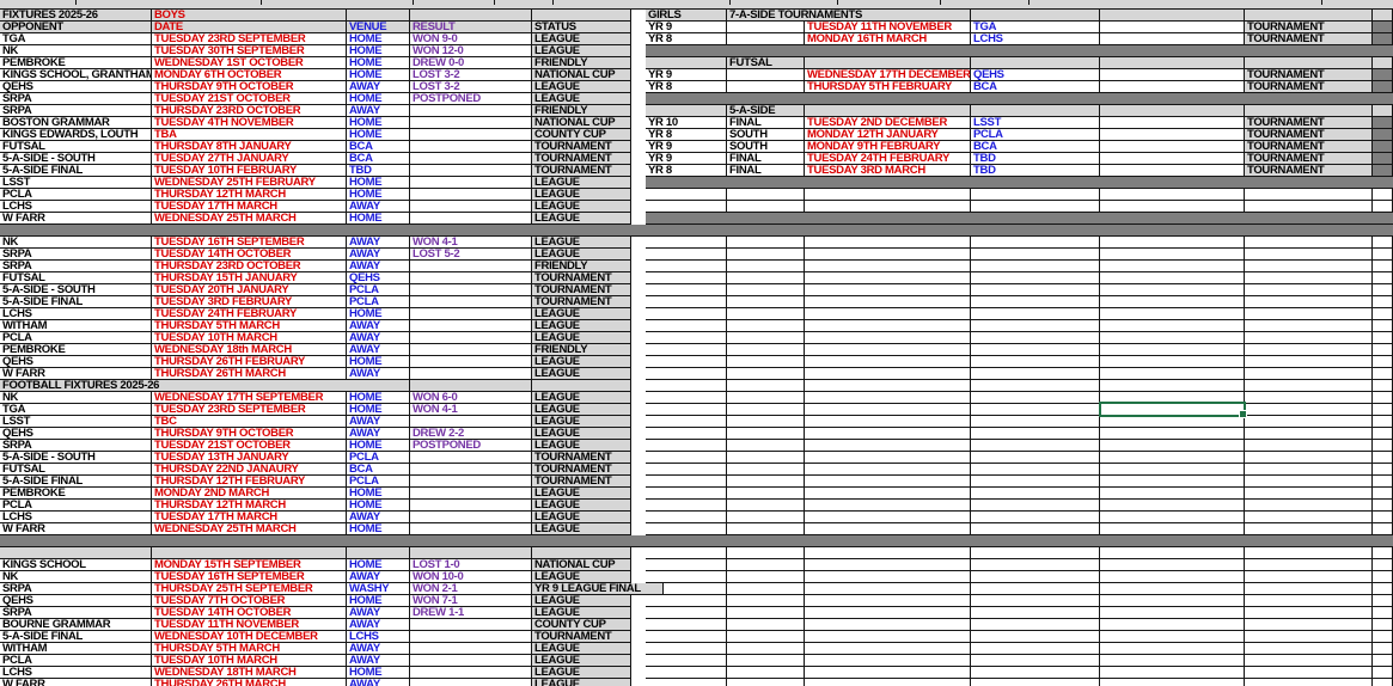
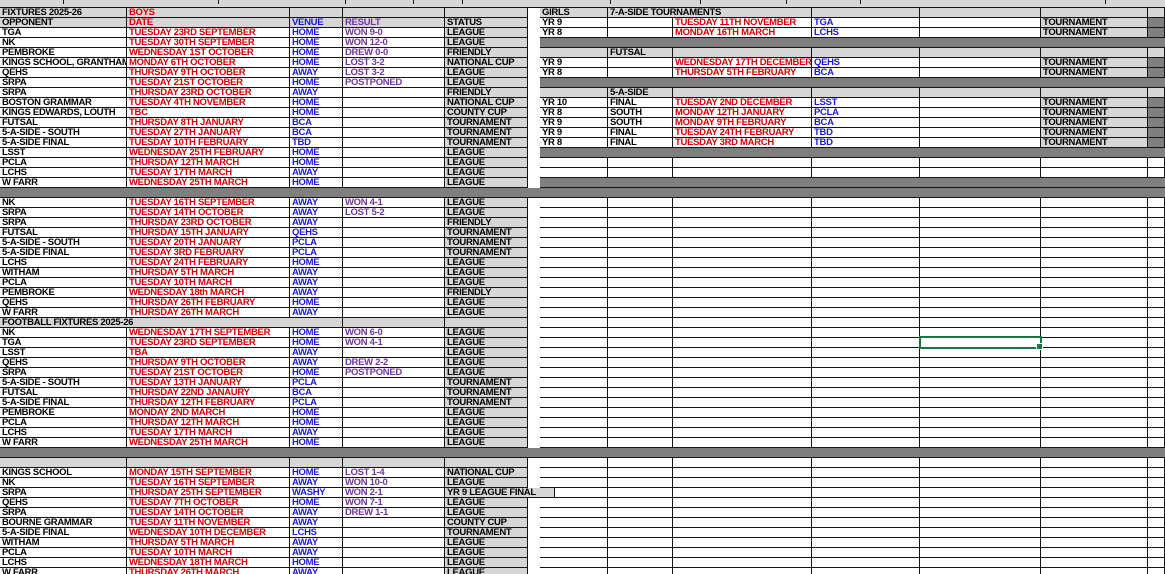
  FIXTURES 2025-26
  BOYS
  GIRLS
  7-A-SIDE TOURNAMENTS
  OPPONENT
  DATE
  VENUE
  RESULT
  STATUS
  YR 9
  TUESDAY 11TH NOVEMBER
  TGA
  TOURNAMENT
  TGA
  TUESDAY 23RD SEPTEMBER
  HOME
  WON 9-0
  LEAGUE
  YR 8
  MONDAY 16TH MARCH
  LCHS
  TOURNAMENT
  NK
  TUESDAY 30TH SEPTEMBER
  HOME
  WON 12-0
  LEAGUE
  PEMBROKE
  WEDNESDAY 1ST OCTOBER
  HOME
  DREW 0-0
  FRIENDLY
  FUTSAL
  KINGS SCHOOL, GRANTHAM
  MONDAY 6TH OCTOBER
  HOME
  LOST 3-2
  NATIONAL CUP
  YR 9
  WEDNESDAY 17TH DECEMBER
  QEHS
  TOURNAMENT
  QEHS
  THURSDAY 9TH OCTOBER
  AWAY
  LOST 3-2
  LEAGUE
  YR 8
  THURSDAY 5TH FEBRUARY
  BCA
  TOURNAMENT
  SRPA
  TUESDAY 21ST OCTOBER
  HOME
  POSTPONED
  LEAGUE
  SRPA
  THURSDAY 23RD OCTOBER
  AWAY
  FRIENDLY
  5-A-SIDE
  BOSTON GRAMMAR
  TUESDAY 4TH NOVEMBER
  HOME
  NATIONAL CUP
  YR 10
  FINAL
  TUESDAY 2ND DECEMBER
  LSST
  TOURNAMENT
  KINGS EDWARDS, LOUTH
- TBA
+ TBC
  HOME
  COUNTY CUP
  YR 8
  SOUTH
  MONDAY 12TH JANUARY
  PCLA
  TOURNAMENT
  FUTSAL
  THURSDAY 8TH JANUARY
  BCA
  TOURNAMENT
  YR 9
  SOUTH
  MONDAY 9TH FEBRUARY
  BCA
  TOURNAMENT
  5-A-SIDE - SOUTH
  TUESDAY 27TH JANUARY
  BCA
  TOURNAMENT
  YR 9
  FINAL
  TUESDAY 24TH FEBRUARY
  TBD
  TOURNAMENT
  5-A-SIDE FINAL
  TUESDAY 10TH FEBRUARY
  TBD
  TOURNAMENT
  YR 8
  FINAL
  TUESDAY 3RD MARCH
  TBD
  TOURNAMENT
  LSST
  WEDNESDAY 25TH FEBRUARY
  HOME
  LEAGUE
  PCLA
  THURSDAY 12TH MARCH
  HOME
  LEAGUE
  LCHS
  TUESDAY 17TH MARCH
  AWAY
  LEAGUE
  W FARR
  WEDNESDAY 25TH MARCH
  HOME
  LEAGUE
  NK
  TUESDAY 16TH SEPTEMBER
  AWAY
  WON 4-1
  LEAGUE
  SRPA
  TUESDAY 14TH OCTOBER
  AWAY
  LOST 5-2
  LEAGUE
  SRPA
  THURSDAY 23RD OCTOBER
  AWAY
  FRIENDLY
  FUTSAL
  THURSDAY 15TH JANUARY
  QEHS
  TOURNAMENT
  5-A-SIDE - SOUTH
  TUESDAY 20TH JANUARY
  PCLA
  TOURNAMENT
  5-A-SIDE FINAL
  TUESDAY 3RD FEBRUARY
  PCLA
  TOURNAMENT
  LCHS
  TUESDAY 24TH FEBRUARY
  HOME
  LEAGUE
  WITHAM
  THURSDAY 5TH MARCH
  AWAY
  LEAGUE
  PCLA
  TUESDAY 10TH MARCH
  AWAY
  LEAGUE
  PEMBROKE
  WEDNESDAY 18th MARCH
  AWAY
  FRIENDLY
  QEHS
  THURSDAY 26TH FEBRUARY
  HOME
  LEAGUE
  W FARR
  THURSDAY 26TH MARCH
  AWAY
  LEAGUE
  FOOTBALL FIXTURES 2025-26
  NK
  WEDNESDAY 17TH SEPTEMBER
  HOME
  WON 6-0
  LEAGUE
  TGA
  TUESDAY 23RD SEPTEMBER
  HOME
  WON 4-1
  LEAGUE
  LSST
- TBC
+ TBA
  AWAY
  LEAGUE
  QEHS
  THURSDAY 9TH OCTOBER
  AWAY
  DREW 2-2
  LEAGUE
  SRPA
  TUESDAY 21ST OCTOBER
  HOME
  POSTPONED
  LEAGUE
  5-A-SIDE - SOUTH
  TUESDAY 13TH JANUARY
  PCLA
  TOURNAMENT
  FUTSAL
  THURSDAY 22ND JANAURY
  BCA
  TOURNAMENT
  5-A-SIDE FINAL
  THURSDAY 12TH FEBRUARY
  PCLA
  TOURNAMENT
  PEMBROKE
  MONDAY 2ND MARCH
  HOME
  LEAGUE
  PCLA
  THURSDAY 12TH MARCH
  HOME
  LEAGUE
  LCHS
  TUESDAY 17TH MARCH
  AWAY
  LEAGUE
  W FARR
  WEDNESDAY 25TH MARCH
  HOME
  LEAGUE
  KINGS SCHOOL
  MONDAY 15TH SEPTEMBER
  HOME
- LOST 1-0
+ LOST 1-4
  NATIONAL CUP
  NK
  TUESDAY 16TH SEPTEMBER
  AWAY
  WON 10-0
  LEAGUE
  SRPA
  THURSDAY 25TH SEPTEMBER
  WASHY
  WON 2-1
  YR 9 LEAGUE FINAL
  QEHS
  TUESDAY 7TH OCTOBER
  HOME
  WON 7-1
  LEAGUE
  SRPA
  TUESDAY 14TH OCTOBER
  AWAY
  DREW 1-1
  LEAGUE
  BOURNE GRAMMAR
  TUESDAY 11TH NOVEMBER
  AWAY
  COUNTY CUP
  5-A-SIDE FINAL
  WEDNESDAY 10TH DECEMBER
  LCHS
  TOURNAMENT
  WITHAM
  THURSDAY 5TH MARCH
  AWAY
  LEAGUE
  PCLA
  TUESDAY 10TH MARCH
  AWAY
  LEAGUE
  LCHS
  WEDNESDAY 18TH MARCH
  HOME
  LEAGUE
  W FARR
  THURSDAY 26TH MARCH
  AWAY
  LEAGUE
